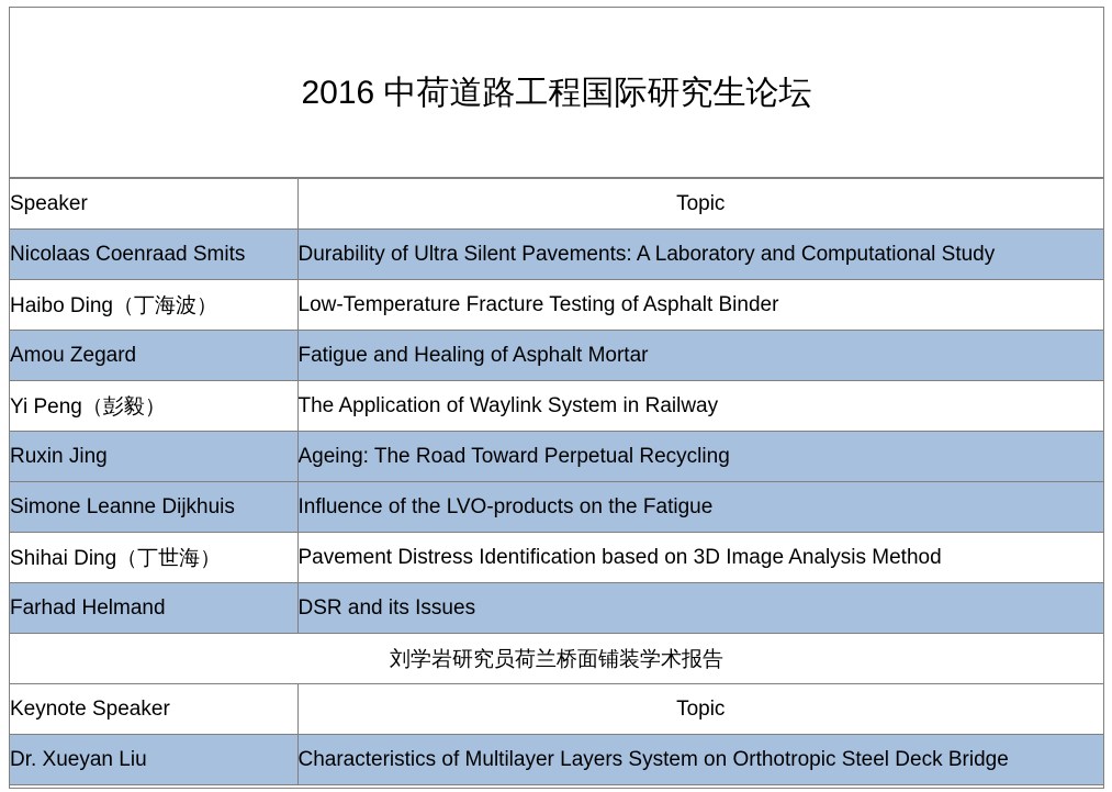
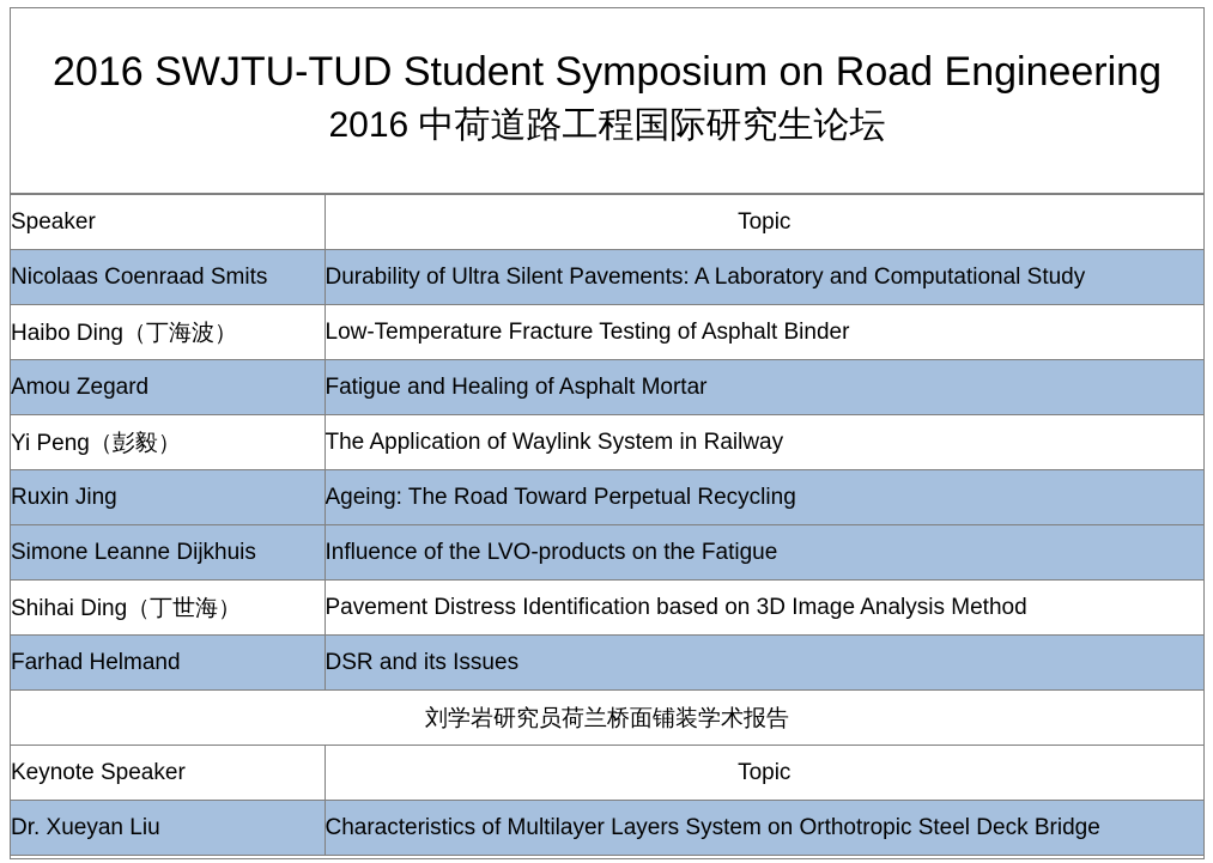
+ 2016 SWJTU-TUD Student Symposium on Road Engineering
  2016 中荷道路工程国际研究生论坛
  Speaker	Topic
  Nicolaas Coenraad Smits	Durability of Ultra Silent Pavements: A Laboratory and Computational Study
  Haibo Ding（丁海波）	Low-Temperature Fracture Testing of Asphalt Binder
  Amou Zegard	Fatigue and Healing of Asphalt Mortar
  Yi Peng（彭毅）	The Application of Waylink System in Railway
  Ruxin Jing	Ageing: The Road Toward Perpetual Recycling
  Simone Leanne Dijkhuis	Influence of the LVO-products on the Fatigue
  Shihai Ding（丁世海）	Pavement Distress Identification based on 3D Image Analysis Method
  Farhad Helmand	DSR and its Issues
  刘学岩研究员荷兰桥面铺装学术报告
  Keynote Speaker	Topic
  Dr. Xueyan Liu	Characteristics of Multilayer Layers System on Orthotropic Steel Deck Bridge
